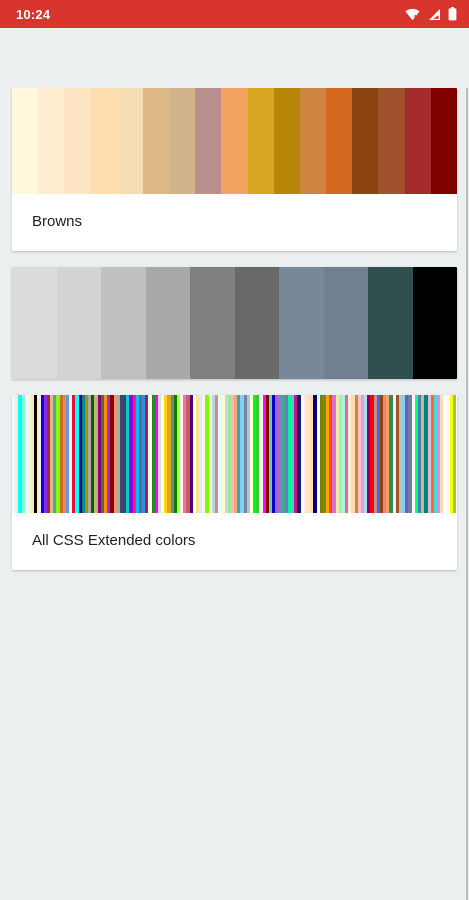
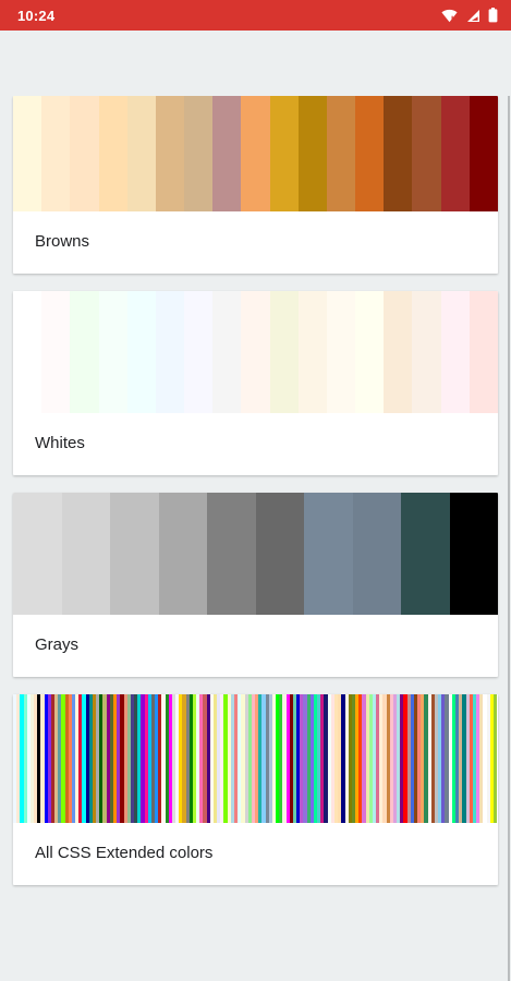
  10:24
  Browns
+ Whites
+ Grays
  All CSS Extended colors
